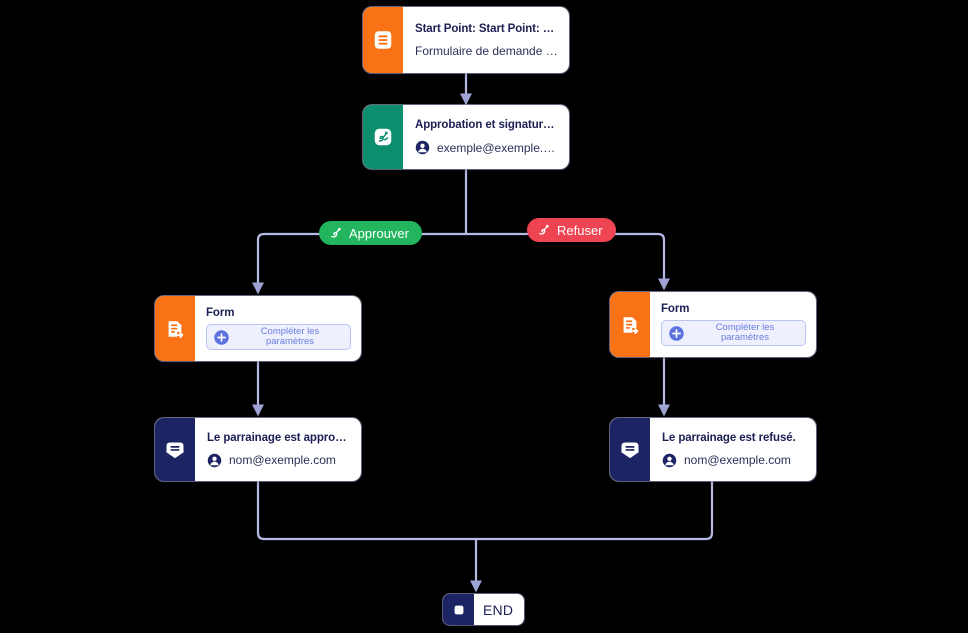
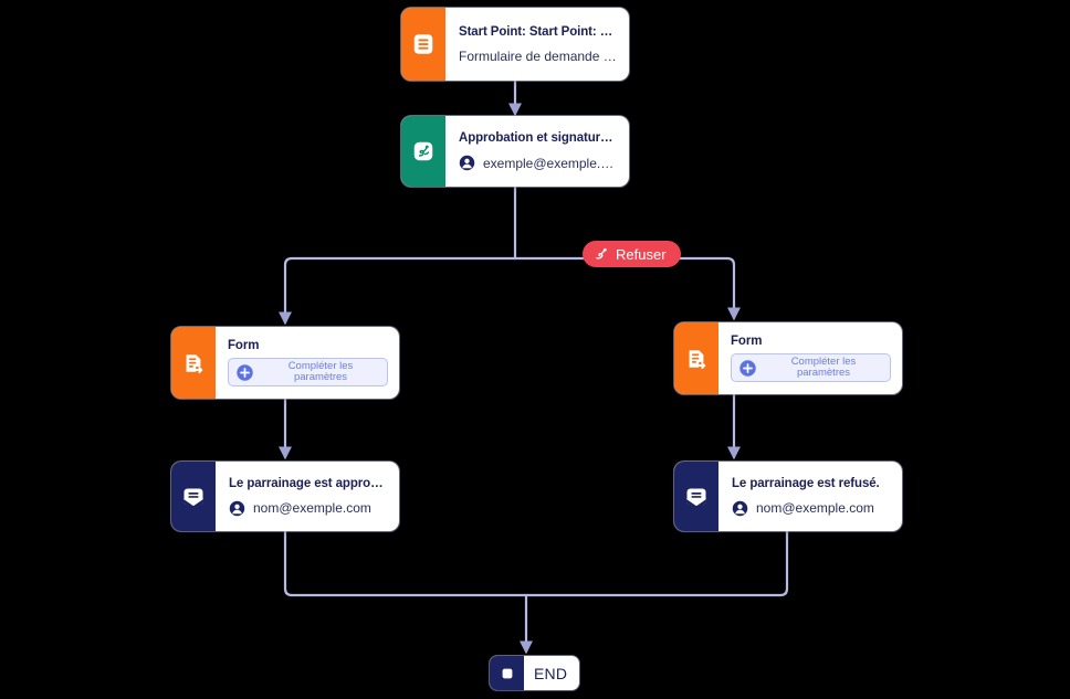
  Start Point: Start Point: Sp
  Formulaire de demande d..
  Approbation et signature :
  exemple@exemple.co
- Approuver
  Refuser
  Form
  Compléter les
  paramètres
  Form
  Compléter les
  paramètres
  Le parrainage est approuv
  nom@exemple.com
  Le parrainage est refusé.
  nom@exemple.com
  END
